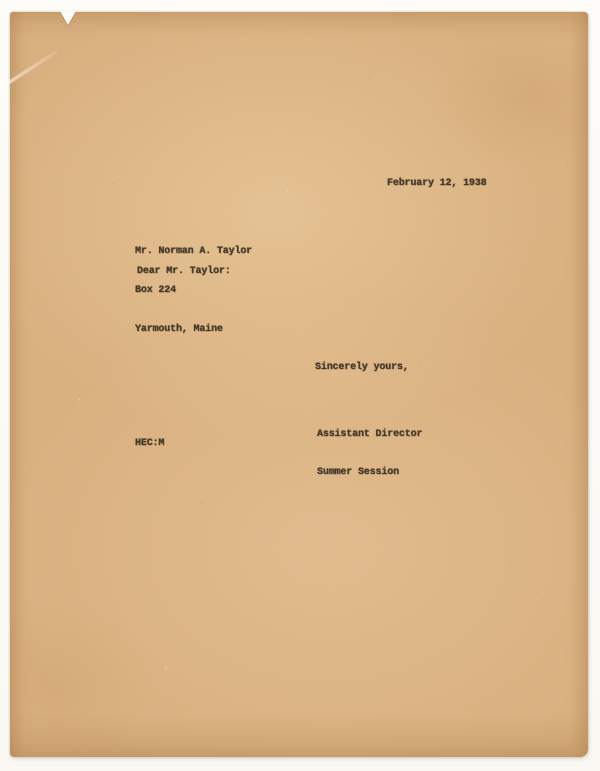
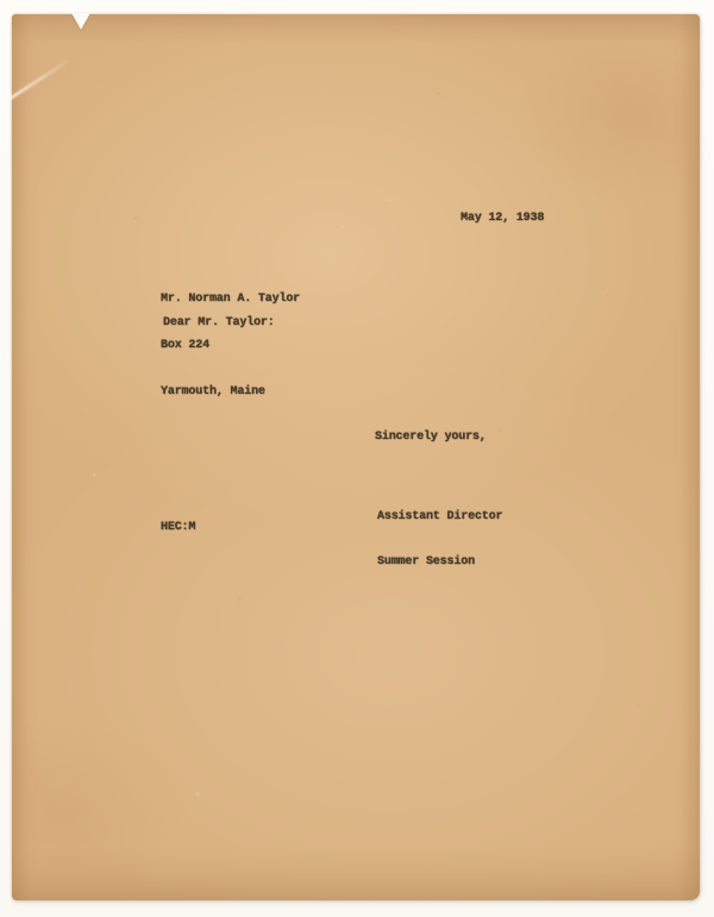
- February 12, 1938
+ May 12, 1938
  Mr. Norman A. Taylor
  Box 224
  Yarmouth, Maine
  Dear Mr. Taylor:
  Sincerely yours,
  Assistant Director
  Summer Session
  HEC:M
